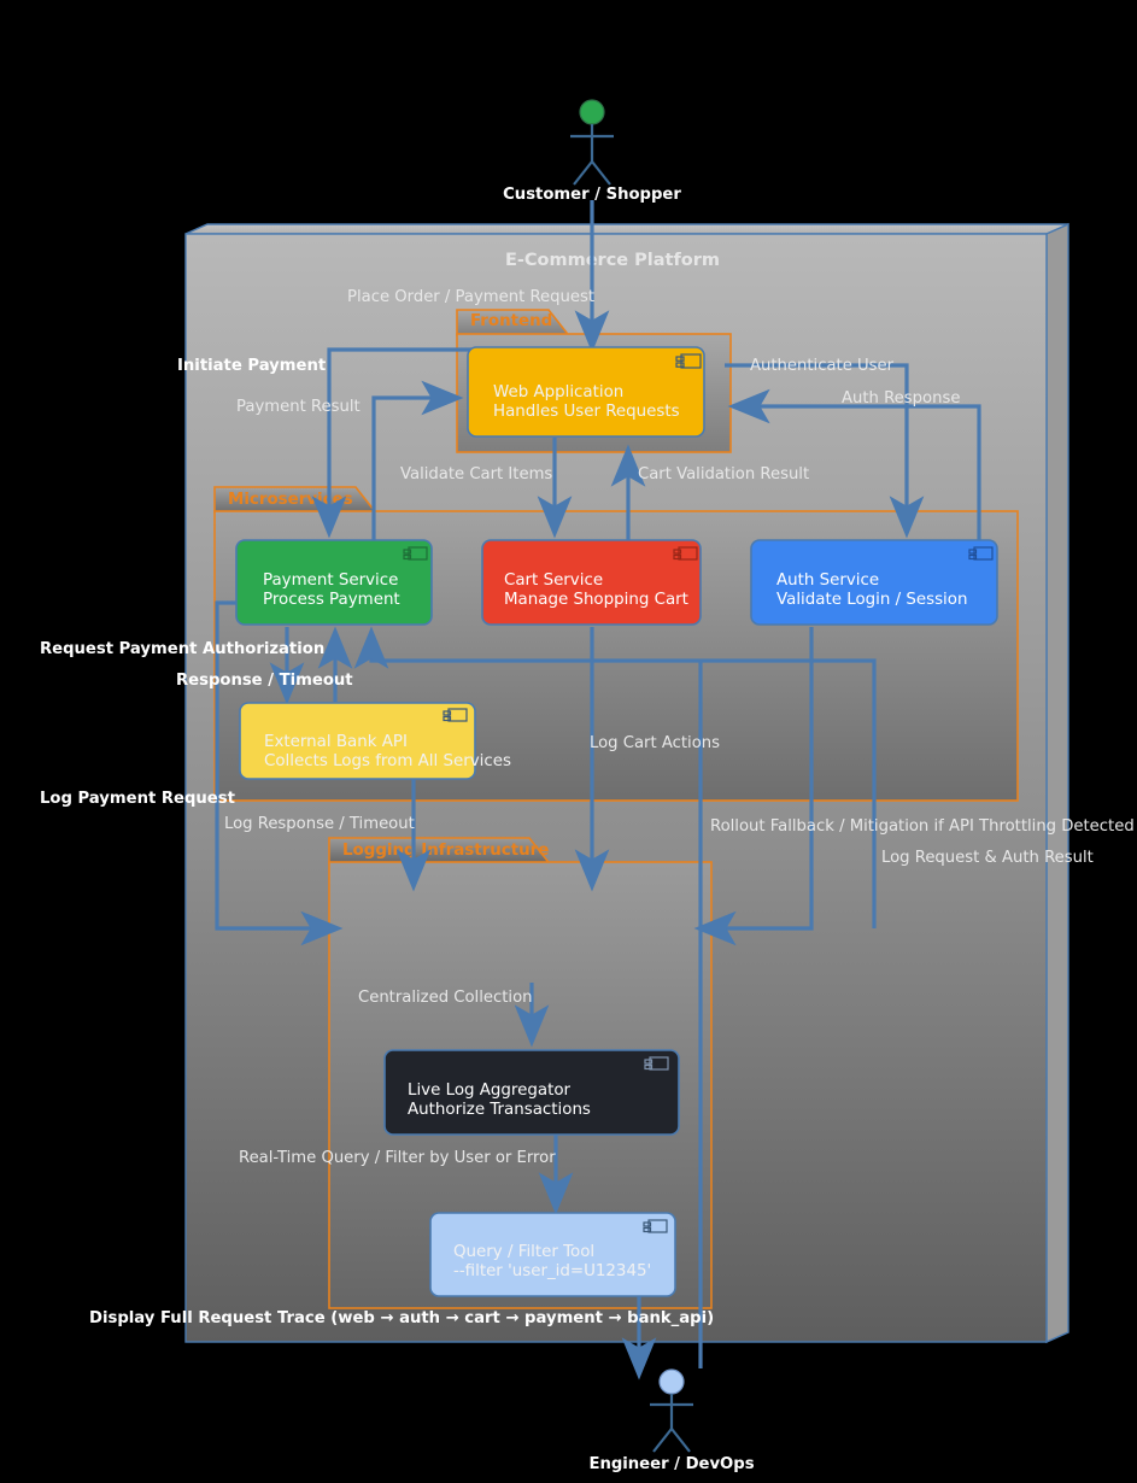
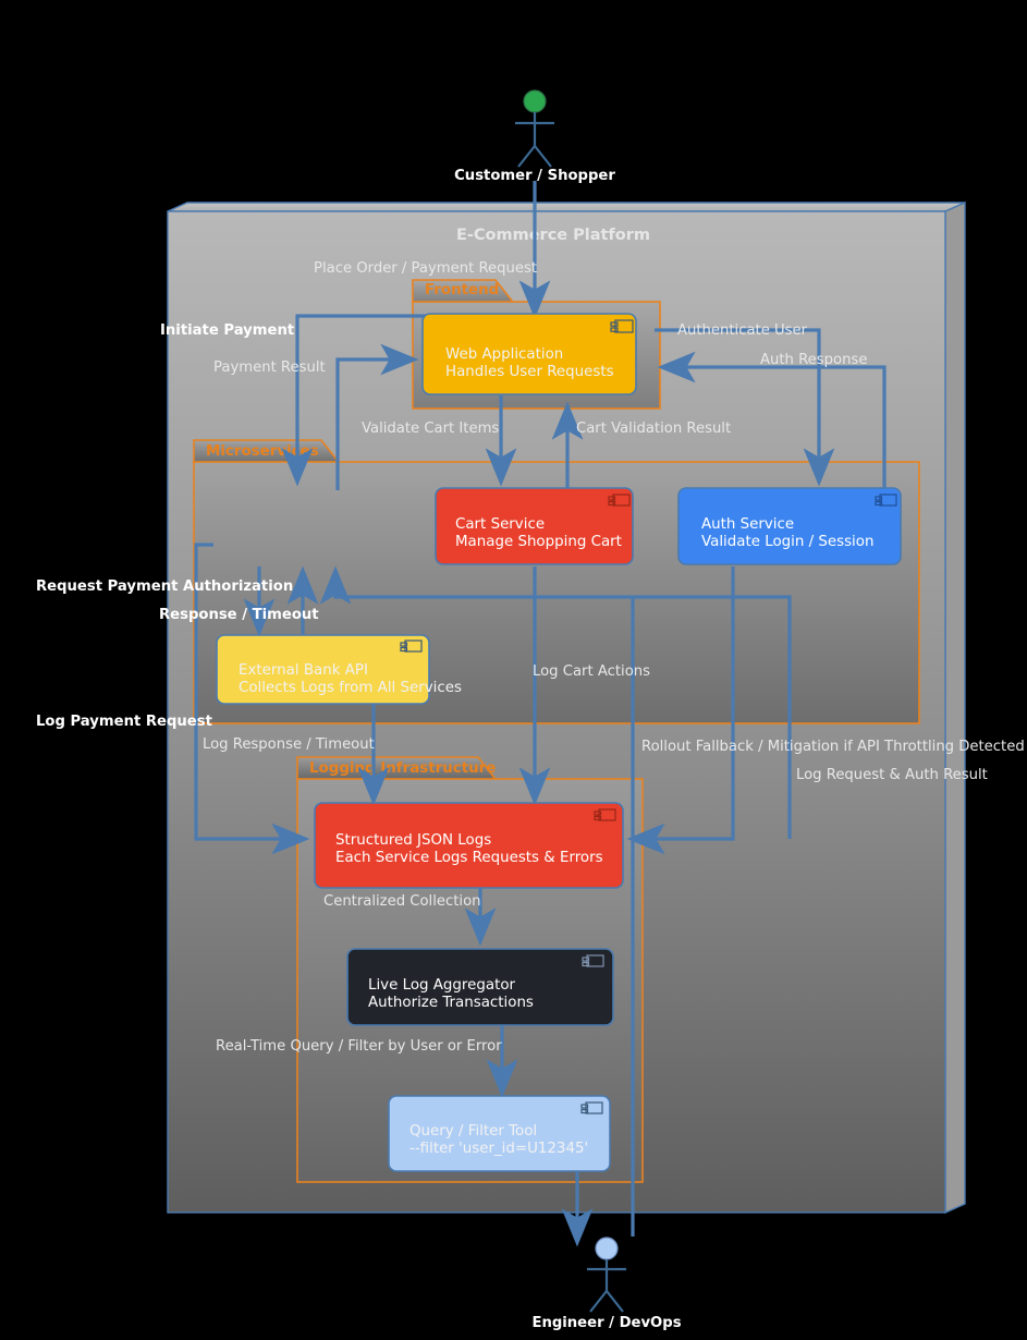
  E-Commrce Platform
  Frontend
  Microservies
  Logging Infrastructure
  Web Application
  Handles User Requests
- Payment Service
- Process Payment
  Cart Service
  Manage Shopping Cart
  Auth Service
  Validate Login / Session
  External Bank API
  Collects Logs from All Services
+ Structured JSON Logs
+ Each Service Logs Requests & Errors
  Live Log Aggregator
  Authorize Transactions
  Query / Filter Tool
  --filter 'user_id=U12345'
  Customer / Shopper
  Engineer / DevOps
  Place Order / Payment Request
  Initiate Payment
  Payment Result
  Authenticate User
  Auth Response
  Validate Cart Items
  Cart Validation Result
  Request Payment Authorization
  Response / Timeout
  Log Payment Request
  Log Response / Timeout
  Log Cart Actions
  Rollout Fallback / Mitigation if API Throttling Detected
  Log Request & Auth Result
  Centralized Collection
  Real-Time Query / Filter by User or Error
- Display Full Request Trace (web → auth → cart → payment → bank_api)
